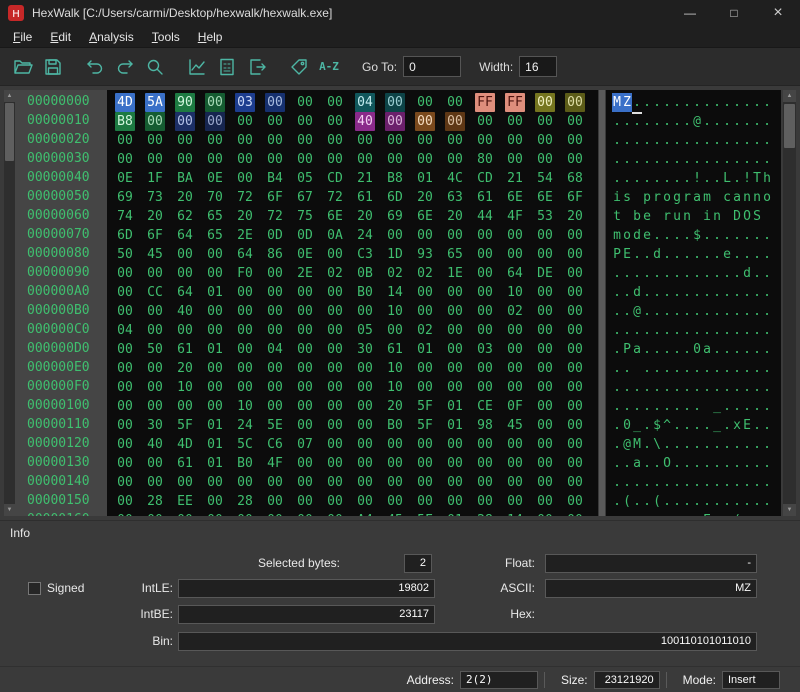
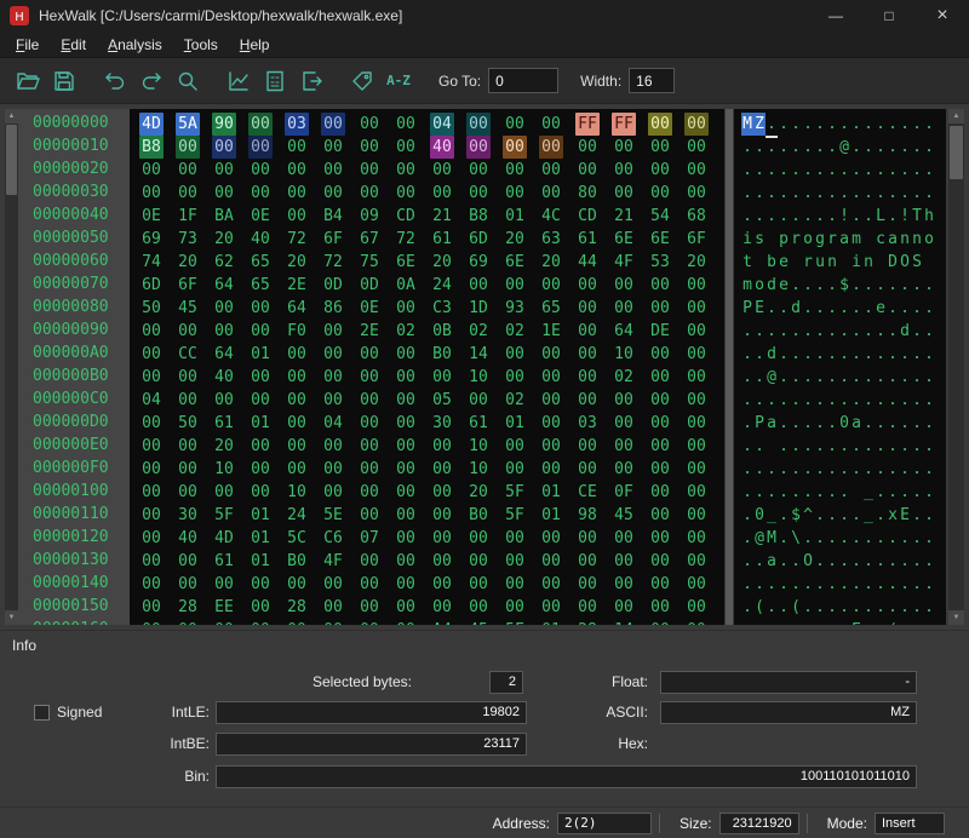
  H
  HexWalk [C:/Users/carmi/Desktop/hexwalk/hexwalk.exe]
  —
  □
  ×
  File
  Edit
  Analysis
  Tools
  Help
  A-Z
  Go To:
  0
  Width:
  16
  00000000
  00000010
  00000020
  00000030
  00000040
  00000050
  00000060
  00000070
  00000080
  00000090
  000000A0
  000000B0
  000000C0
  000000D0
  000000E0
  000000F0
  00000100
  00000110
  00000120
  00000130
  00000140
  00000150
  4D 5A 90 00 03 00 00 00 04 00 00 00 FF FF 00 00
  B8 00 00 00 00 00 00 00 40 00 00 00 00 00 00 00
  00 00 00 00 00 00 00 00 00 00 00 00 00 00 00 00
  00 00 00 00 00 00 00 00 00 00 00 00 80 00 00 00
- 0E 1F BA 0E 00 B4 05 CD 21 B8 01 4C CD 21 54 68
+ 0E 1F BA 0E 00 B4 09 CD 21 B8 01 4C CD 21 54 68
- 69 73 20 70 72 6F 67 72 61 6D 20 63 61 6E 6E 6F
+ 69 73 20 40 72 6F 67 72 61 6D 20 63 61 6E 6E 6F
  74 20 62 65 20 72 75 6E 20 69 6E 20 44 4F 53 20
  6D 6F 64 65 2E 0D 0D 0A 24 00 00 00 00 00 00 00
  50 45 00 00 64 86 0E 00 C3 1D 93 65 00 00 00 00
  00 00 00 00 F0 00 2E 02 0B 02 02 1E 00 64 DE 00
  00 CC 64 01 00 00 00 00 B0 14 00 00 00 10 00 00
  00 00 40 00 00 00 00 00 00 10 00 00 00 02 00 00
  04 00 00 00 00 00 00 00 05 00 02 00 00 00 00 00
  00 50 61 01 00 04 00 00 30 61 01 00 03 00 00 00
  00 00 20 00 00 00 00 00 00 10 00 00 00 00 00 00
  00 00 10 00 00 00 00 00 00 10 00 00 00 00 00 00
  00 00 00 00 10 00 00 00 00 20 5F 01 CE 0F 00 00
  00 30 5F 01 24 5E 00 00 00 B0 5F 01 98 45 00 00
  00 40 4D 01 5C C6 07 00 00 00 00 00 00 00 00 00
  00 00 61 01 B0 4F 00 00 00 00 00 00 00 00 00 00
  00 00 00 00 00 00 00 00 00 00 00 00 00 00 00 00
  00 28 EE 00 28 00 00 00 00 00 00 00 00 00 00 00
  M Z . . . . . . . . . . . . . .
  . . . . . . . . @ . . . . . . .
  . . . . . . . . . . . . . . . .
  . . . . . . . . . . . . . . . .
  . . . . . . . . ! . . L . ! T h
  i s p r o g r a m c a n n o
  t b e r u n i n D O S
  m o d e . . . . $ . . . . . . .
  P E . . d . . . . . . e . . . .
  . . . . . . . . . . . . . d . .
  . . d . . . . . . . . . . . . .
  . . @ . . . . . . . . . . . . .
  . . . . . . . . . . . . . . . .
  . P a . . . . . 0 a . . . . . .
  . . . . . . . . . . . . . . .
  . . . . . . . . . . . . . . . .
  . . . . . . . . . _ . . . . .
  . 0 _ . $ ^ . . . . _ . x E . .
  . @ M . \ . . . . . . . . . . .
  . . a . . O . . . . . . . . . .
  . . . . . . . . . . . . . . . .
  . ( . . ( . . . . . . . . . . .
  Info
  Signed
  Selected bytes:
  2
  Float:
  -
  IntLE:
  19802
  ASCII:
  MZ
  IntBE:
  23117
  Hex:
  Bin:
  100110101011010
  Address:
  2(2)
  Size:
  23121920
  Mode:
  Insert
